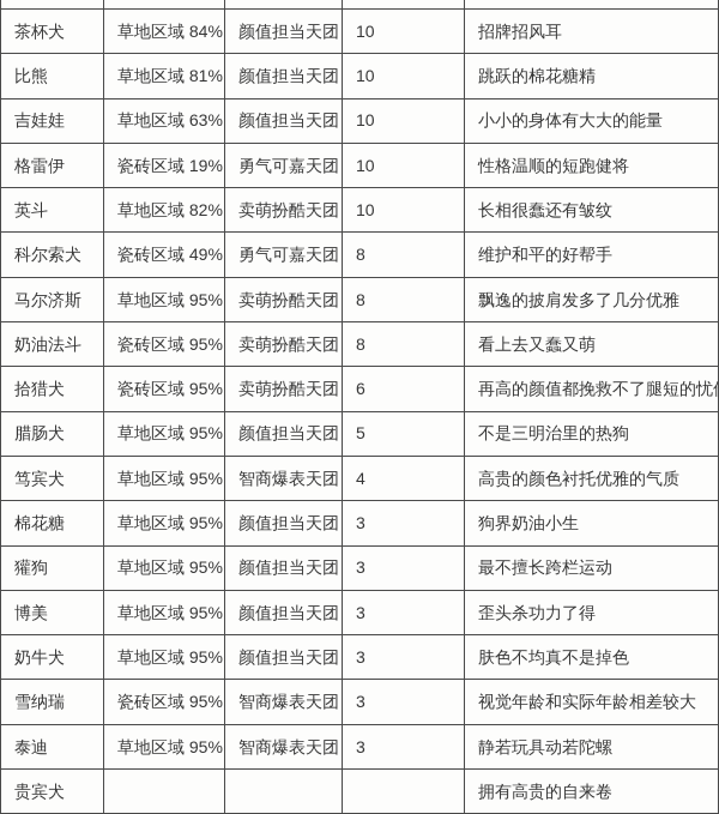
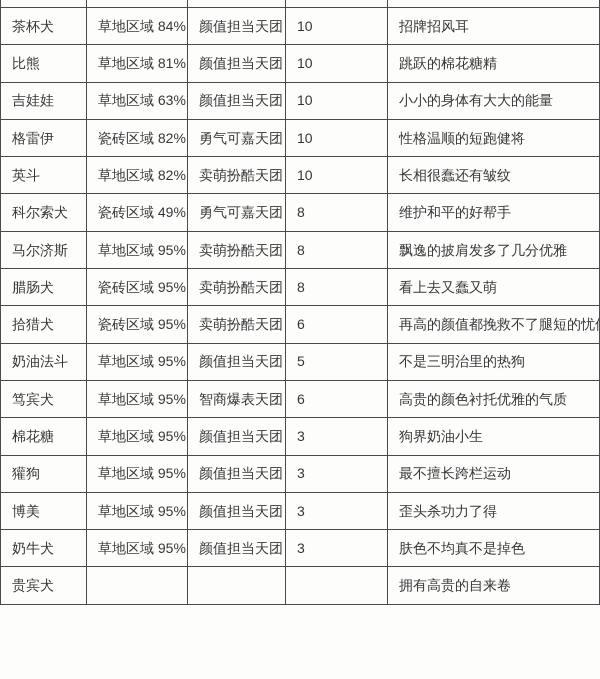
  茶杯犬	草地区域 84%	颜值担当天团	10	招牌招风耳
  比熊	草地区域 81%	颜值担当天团	10	跳跃的棉花糖精
  吉娃娃	草地区域 63%	颜值担当天团	10	小小的身体有大大的能量
- 格雷伊	瓷砖区域 19%	勇气可嘉天团	10	性格温顺的短跑健将
+ 格雷伊	瓷砖区域 82%	勇气可嘉天团	10	性格温顺的短跑健将
  英斗	草地区域 82%	卖萌扮酷天团	10	长相很蠢还有皱纹
  科尔索犬	瓷砖区域 49%	勇气可嘉天团	8	维护和平的好帮手
  马尔济斯	草地区域 95%	卖萌扮酷天团	8	飘逸的披肩发多了几分优雅
- 奶油法斗	瓷砖区域 95%	卖萌扮酷天团	8	看上去又蠢又萌
+ 腊肠犬	瓷砖区域 95%	卖萌扮酷天团	8	看上去又蠢又萌
  拾猎犬	瓷砖区域 95%	卖萌扮酷天团	6	再高的颜值都挽救不了腿短的忧
- 腊肠犬	草地区域 95%	颜值担当天团	5	不是三明治里的热狗
+ 奶油法斗	草地区域 95%	颜值担当天团	5	不是三明治里的热狗
- 笃宾犬	草地区域 95%	智商爆表天团	4	高贵的颜色衬托优雅的气质
+ 笃宾犬	草地区域 95%	智商爆表天团	6	高贵的颜色衬托优雅的气质
  棉花糖	草地区域 95%	颜值担当天团	3	狗界奶油小生
  獾狗	草地区域 95%	颜值担当天团	3	最不擅长跨栏运动
  博美	草地区域 95%	颜值担当天团	3	歪头杀功力了得
  奶牛犬	草地区域 95%	颜值担当天团	3	肤色不均真不是掉色
- 雪纳瑞	瓷砖区域 95%	智商爆表天团	3	视觉年龄和实际年龄相差较大
- 泰迪	草地区域 95%	智商爆表天团	3	静若玩具动若陀螺
  贵宾犬				拥有高贵的自来卷
